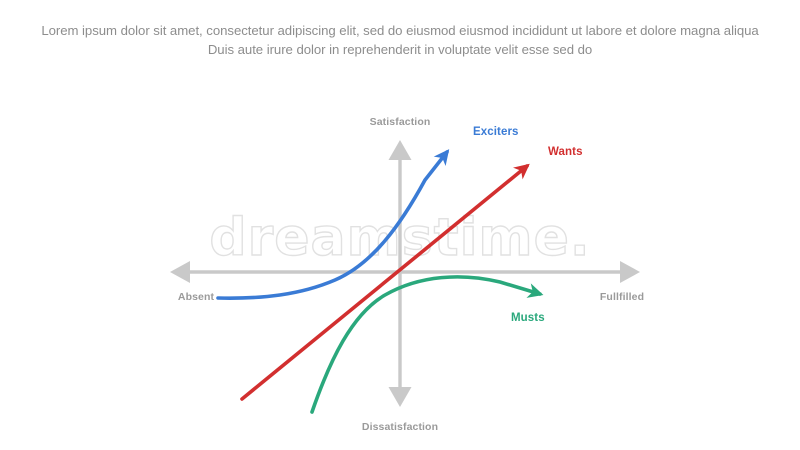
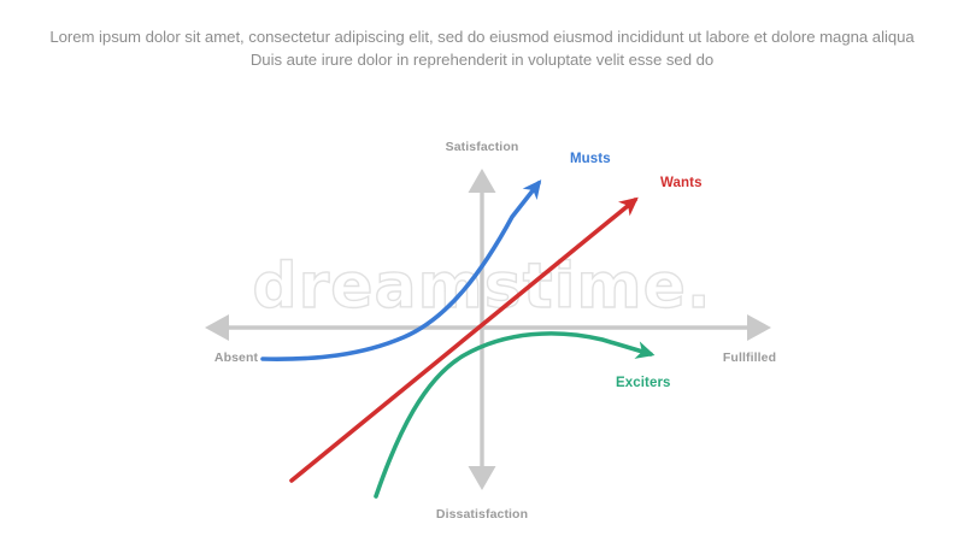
  Lorem ipsum dolor sit amet, consectetur adipiscing elit, sed do eiusmod eiusmod incididunt ut labore et dolore magna aliqua Duis aute irure dolor in reprehenderit in voluptate velit esse sed do
  dreamstime.
  Satisfaction
  Dissatisfaction
  Absent
  Fullfilled
- Exciters
+ Musts
  Wants
- Musts
+ Exciters
